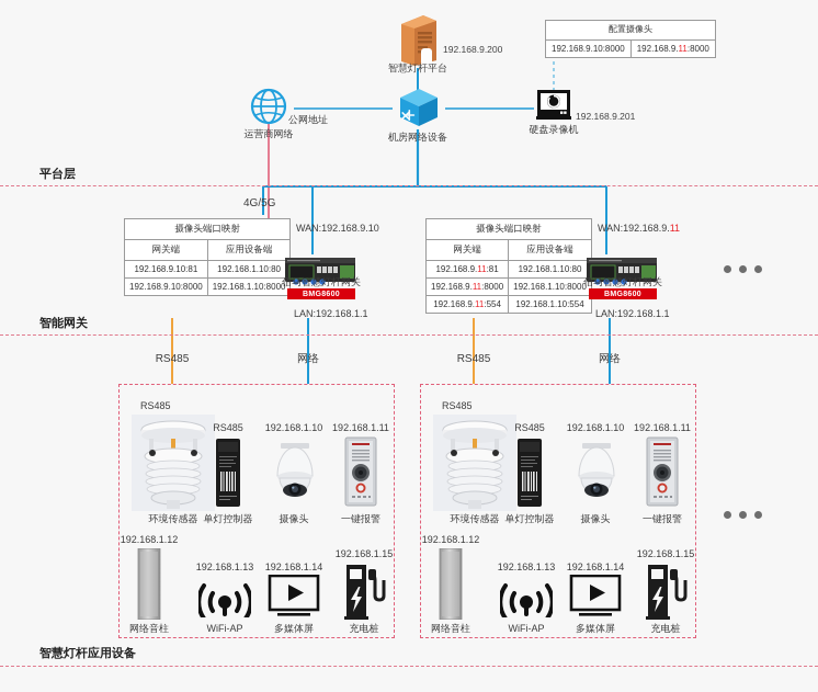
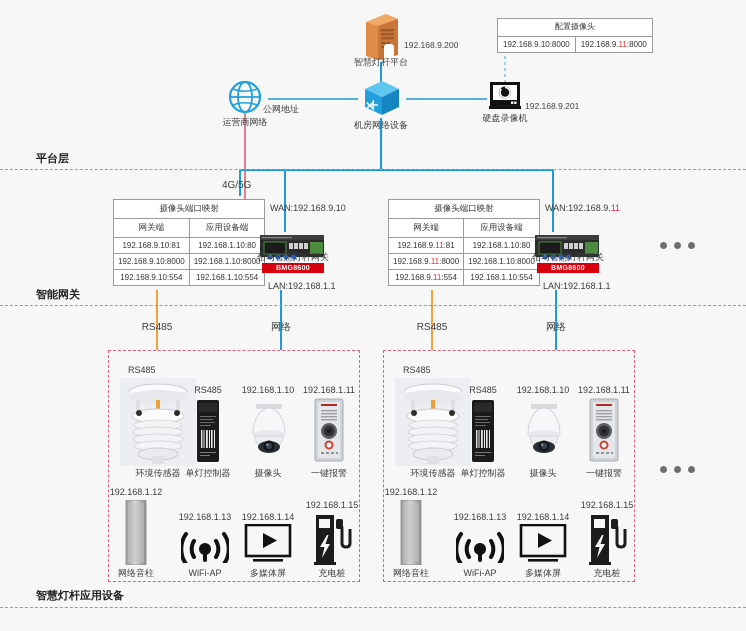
  平台层
  智能网关
  智慧灯杆应用设备
  智慧灯杆平台
  192.168.9.200
  机房网络设备
  公网地址
  运营商网络
  硬盘录像机
  192.168.9.201
  配置摄像头
  192.168.9.10:8000	192.168.9.11:8000
  4G/5G
  摄像头端口映射
  网关端	应用设备端
  192.168.9.10:81	192.168.1.10:80
  192.168.9.10:8000	192.168.1.10:8000
+ 192.168.9.10:554	192.168.1.10:554
  佰马智慧灯杆网关
  LAN:192.168.1.1
  WAN:192.168.9.10
  RS485
  网络
  摄像头端口映射
  网关端	应用设备端
  192.168.9.11:81	192.168.1.10:80
  192.168.9.11:8000	192.168.1.10:8000
  192.168.9.11:554	192.168.1.10:554
  佰马智慧灯杆网关
  LAN:192.168.1.1
  WAN:192.168.9.11
  RS485
  网络
  RS485
  环境传感器
  单灯控制器
  RS485
  摄像头
  192.168.1.10
  一键报警
  192.168.1.11
  网络音柱
  192.168.1.12
  WiFi-AP
  192.168.1.13
  多媒体屏
  192.168.1.14
  充电桩
  192.168.1.15
  RS485
  环境传感器
  单灯控制器
  RS485
  摄像头
  192.168.1.10
  一键报警
  192.168.1.11
  网络音柱
  192.168.1.12
  WiFi-AP
  192.168.1.13
  多媒体屏
  192.168.1.14
  充电桩
  192.168.1.15
